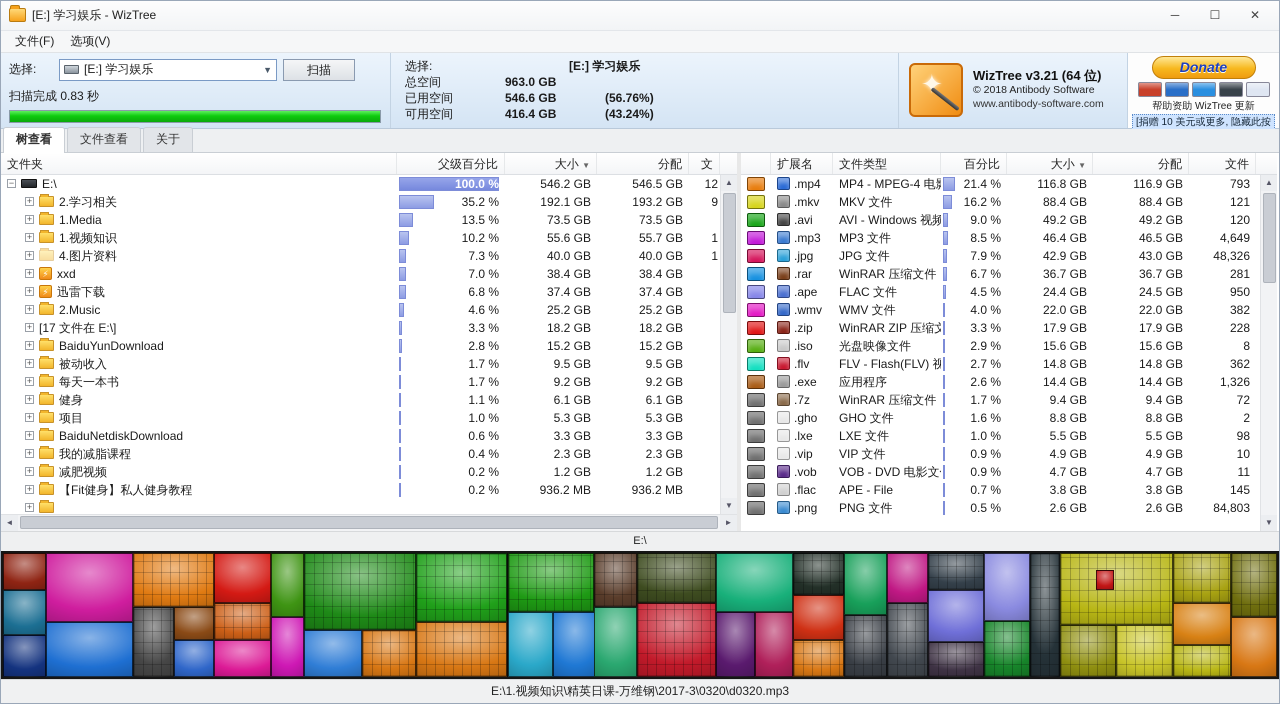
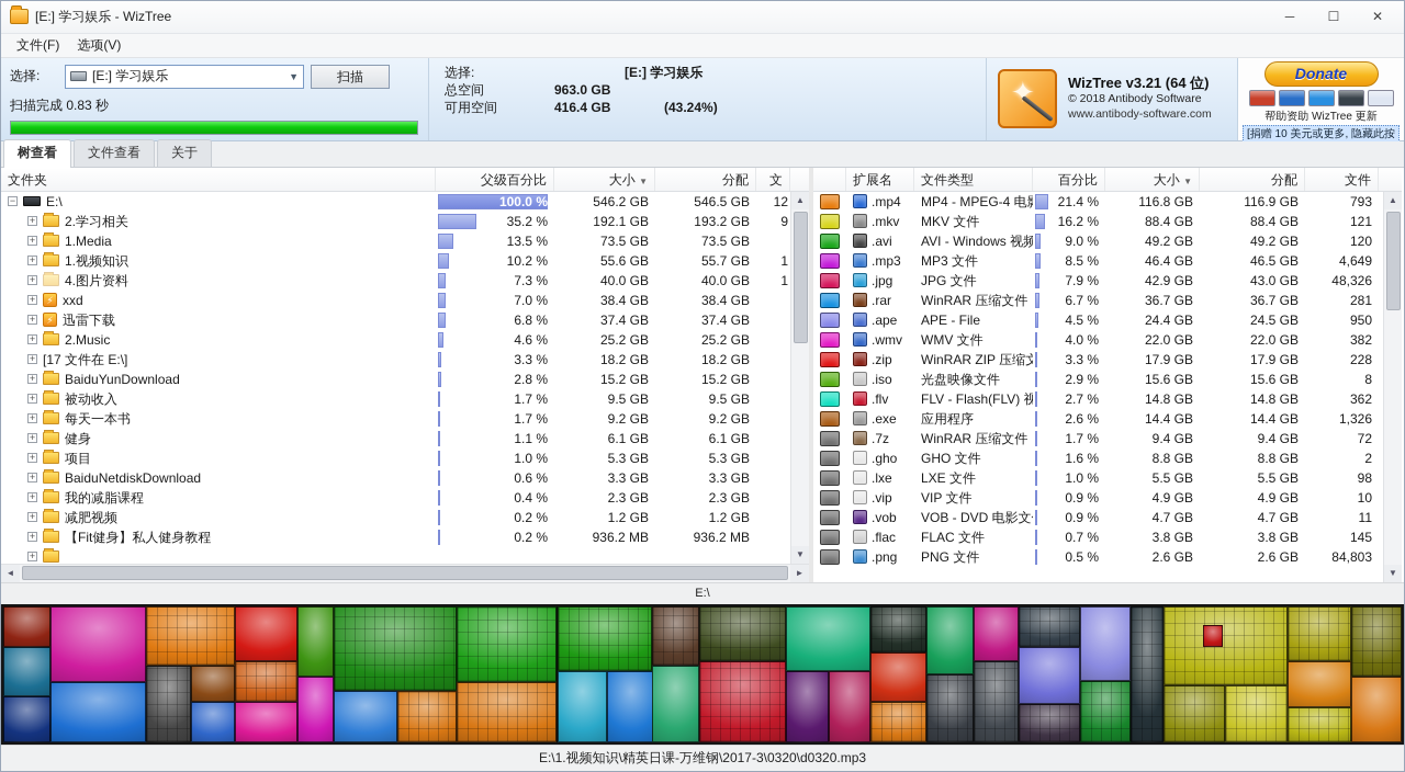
  [E:] 学习娱乐 - WizTree
  ─
  ☐
  ✕
  文件(F)
  选项(V)
  选择:
  [E:] 学习娱乐
  ▼
  扫描
  扫描完成 0.83 秒
  选择:
  [E:] 学习娱乐
  总空间
  963.0 GB
- 已用空间
- 546.6 GB
- (56.76%)
  可用空间
  416.4 GB
  (43.24%)
  ✦
  WizTree v3.21 (64 位)
  © 2018 Antibody Software
  www.antibody-software.com
  Donate
  帮助资助 WizTree 更新
  [捐赠 10 美元或更多, 隐藏此按
  树查看
  文件查看
  关于
  文件夹
  父级百分比
  大小 ▼
  分配
  文
  −
  E:\
  100.0 %
  546.2 GB
  546.5 GB
  12
  +
  2.学习相关
  35.2 %
  192.1 GB
  193.2 GB
  9
  +
  1.Media
  13.5 %
  73.5 GB
  73.5 GB
  +
  1.视频知识
  10.2 %
  55.6 GB
  55.7 GB
  1
  +
  4.图片资料
  7.3 %
  40.0 GB
  40.0 GB
  1
  +
  ⚡
  xxd
  7.0 %
  38.4 GB
  38.4 GB
  +
  ⚡
  迅雷下载
  6.8 %
  37.4 GB
  37.4 GB
  +
  2.Music
  4.6 %
  25.2 GB
  25.2 GB
  +
  [17 文件在 E:\]
  3.3 %
  18.2 GB
  18.2 GB
  +
  BaiduYunDownload
  2.8 %
  15.2 GB
  15.2 GB
  +
  被动收入
  1.7 %
  9.5 GB
  9.5 GB
  +
  每天一本书
  1.7 %
  9.2 GB
  9.2 GB
  +
  健身
  1.1 %
  6.1 GB
  6.1 GB
  +
  项目
  1.0 %
  5.3 GB
  5.3 GB
  +
  BaiduNetdiskDownload
  0.6 %
  3.3 GB
  3.3 GB
  +
  我的减脂课程
  0.4 %
  2.3 GB
  2.3 GB
  +
  减肥视频
  0.2 %
  1.2 GB
  1.2 GB
  +
  【Fit健身】私人健身教程
  0.2 %
  936.2 MB
  936.2 MB
  +
  ▲
  ▼
  ◄
  ►
  扩展名
  文件类型
  百分比
  大小 ▼
  分配
  文件
  .mp4
  MP4 - MPEG-4 电
  21.4 %
  116.8 GB
  116.9 GB
  793
  .mkv
  MKV 文件
  16.2 %
  88.4 GB
  88.4 GB
  121
  .avi
  AVI - Windows 视频
  9.0 %
  49.2 GB
  49.2 GB
  120
  .mp3
  MP3 文件
  8.5 %
  46.4 GB
  46.5 GB
  4,649
  .jpg
  JPG 文件
  7.9 %
  42.9 GB
  43.0 GB
  48,326
  .rar
  WinRAR 压缩文件
  6.7 %
  36.7 GB
  36.7 GB
  281
  .ape
- FLAC 文件
+ APE - File
  4.5 %
  24.4 GB
  24.5 GB
  950
  .wmv
  WMV 文件
  4.0 %
  22.0 GB
  22.0 GB
  382
  .zip
  WinRAR ZIP 压缩文
  3.3 %
  17.9 GB
  17.9 GB
  228
  .iso
  光盘映像文件
  2.9 %
  15.6 GB
  15.6 GB
  8
  .flv
  FLV - Flash(FLV) 视
  2.7 %
  14.8 GB
  14.8 GB
  362
  .exe
  应用程序
  2.6 %
  14.4 GB
  14.4 GB
  1,326
  .7z
  WinRAR 压缩文件
  1.7 %
  9.4 GB
  9.4 GB
  72
  .gho
  GHO 文件
  1.6 %
  8.8 GB
  8.8 GB
  2
  .lxe
  LXE 文件
  1.0 %
  5.5 GB
  5.5 GB
  98
  .vip
  VIP 文件
  0.9 %
  4.9 GB
  4.9 GB
  10
  .vob
  VOB - DVD 电影文
  0.9 %
  4.7 GB
  4.7 GB
  11
  .flac
- APE - File
+ FLAC 文件
  0.7 %
  3.8 GB
  3.8 GB
  145
  .png
  PNG 文件
  0.5 %
  2.6 GB
  2.6 GB
  84,803
  ▲
  ▼
  E:\
  E:\1.视频知识\精英日课-万维钢\2017-3\0320\d0320.mp3
